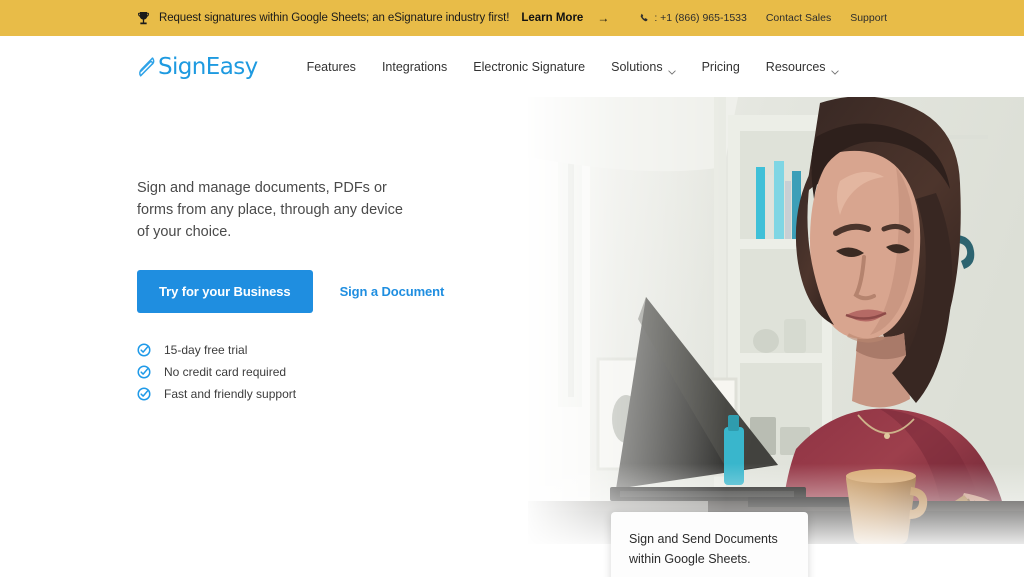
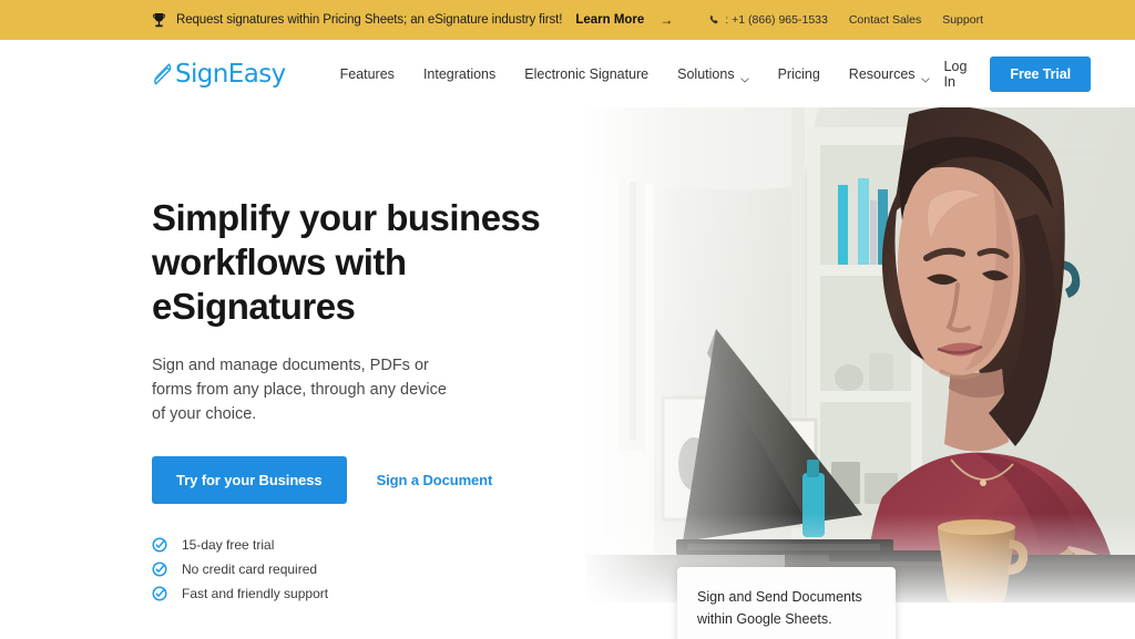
- Request signatures within Google Sheets; an eSignature industry first!
+ Request signatures within Pricing Sheets; an eSignature industry first!
  Learn More
  →
  : +1 (866) 965-1533
  Contact Sales
  Support
  SignEasy
  Features
  Integrations
  Electronic Signature
  Solutions
  Pricing
  Resources
+ Log In
+ Free Trial
+ Simplify your business
+ workflows with
+ eSignatures
  Sign and manage documents, PDFs or forms from any place, through any device of your choice.
  Try for your Business
  Sign a Document
  15-day free trial
  No credit card required
  Fast and friendly support
  Sign and Send Documents
  within Google Sheets.
